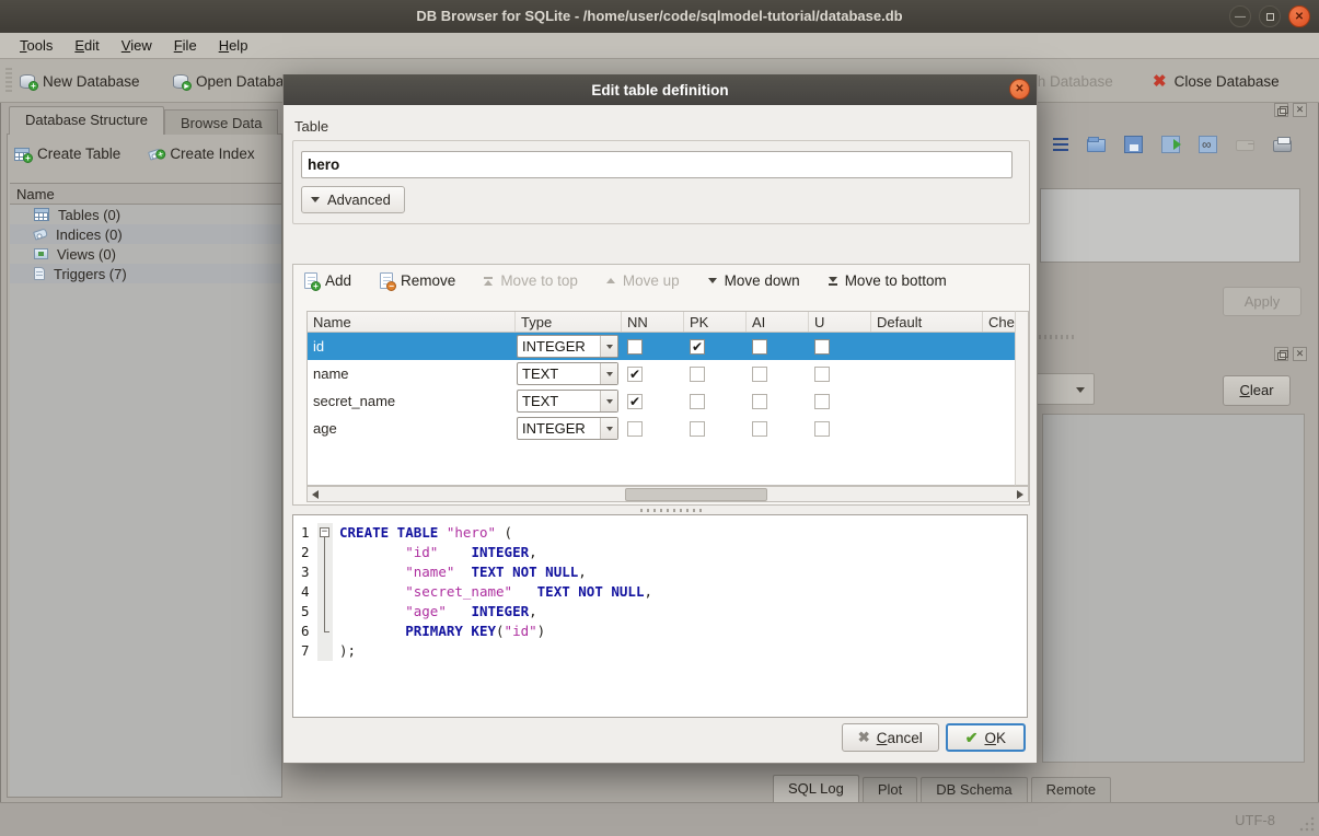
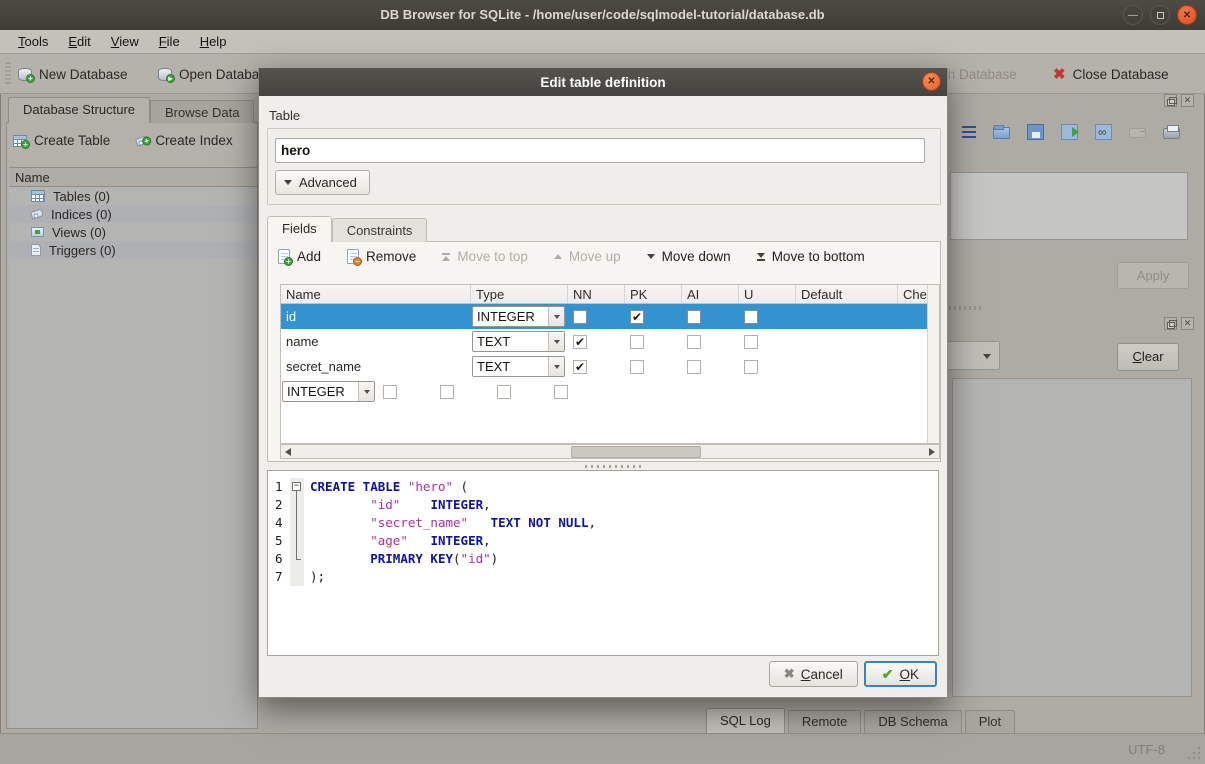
  DB Browser for SQLite - /home/user/code/sqlmodel-tutorial/database.db
  —
  ✕
  Tools
  Edit
  View
  File
  Help
  +
  New Database
  ▸
  Open Databa
  ✖
  Close Database
  Database Structure
  Browse Data
  +
  Create Table
  Create Index
  Name
  Tables (0)
  Indices (0)
  Views (0)
- Triggers (7)
+ Triggers (0)
  ✕
  Apply
  ✕
  Clear
  SQL Log
- Plot
+ Remote
  DB Schema
- Remote
+ Plot
  UTF-8
  Edit table definition
  ✕
  Table
  hero
  Advanced
+ Fields
+ Constraints
  +
  Add
  −
  Remove
  Move to top
  Move up
  Move down
  Move to bottom
  Name
  Type
  NN
  PK
  AI
  U
  Default
  id
  INTEGER
  ✔
  name
  TEXT
  ✔
  secret_name
  TEXT
  ✔
- age
  INTEGER
  1
  −
  CREATE TABLE "hero" (
  2
  "id" INTEGER,
- 3
- "name" TEXT NOT NULL,
  4
  "secret_name" TEXT NOT NULL,
  5
  "age" INTEGER,
  6
  PRIMARY KEY("id")
  7
  );
  ✖
  Cancel
  ✔
  OK
